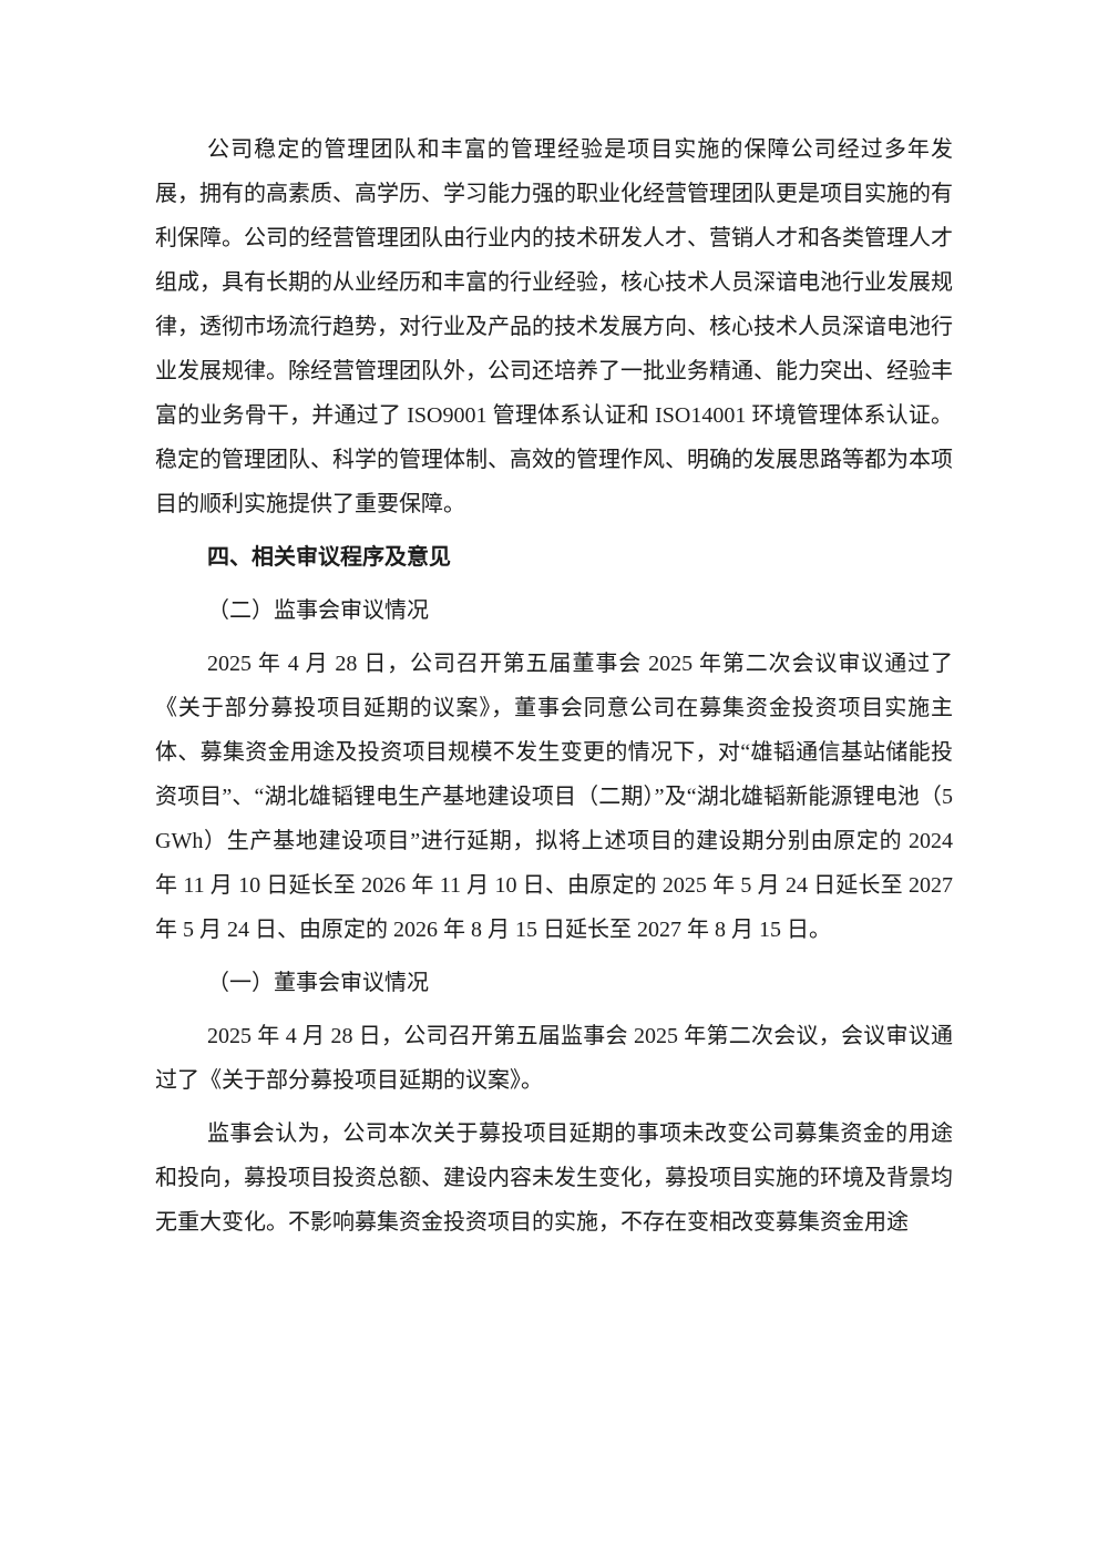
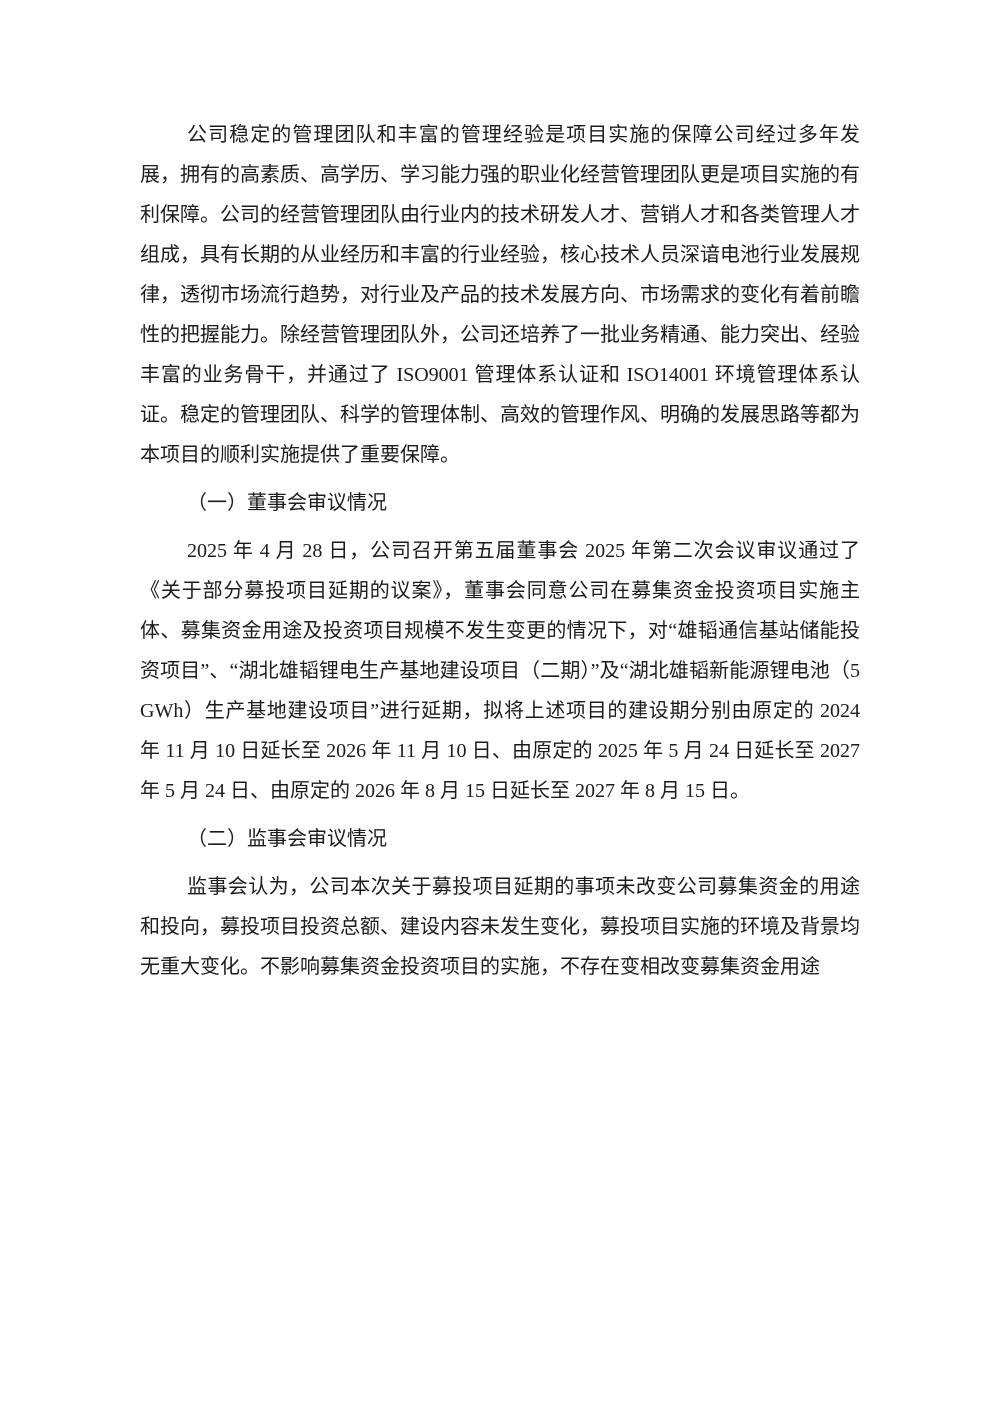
- 公司稳定的管理团队和丰富的管理经验是项目实施的保障公司经过多年发展，拥有的高素质、高学历、学习能力强的职业化经营管理团队更是项目实施的有利保障。公司的经营管理团队由行业内的技术研发人才、营销人才和各类管理人才组成，具有长期的从业经历和丰富的行业经验，核心技术人员深谙电池行业发展规律，透彻市场流行趋势，对行业及产品的技术发展方向、核心技术人员深谙电池行业发展规律。除经营管理团队外，公司还培养了一批业务精通、能力突出、经验丰富的业务骨干，并通过了 ISO9001 管理体系认证和 ISO14001 环境管理体系认证。稳定的管理团队、科学的管理体制、高效的管理作风、明确的发展思路等都为本项目的顺利实施提供了重要保障。
+ 公司稳定的管理团队和丰富的管理经验是项目实施的保障公司经过多年发展，拥有的高素质、高学历、学习能力强的职业化经营管理团队更是项目实施的有利保障。公司的经营管理团队由行业内的技术研发人才、营销人才和各类管理人才组成，具有长期的从业经历和丰富的行业经验，核心技术人员深谙电池行业发展规律，透彻市场流行趋势，对行业及产品的技术发展方向、市场需求的变化有着前瞻性的把握能力。除经营管理团队外，公司还培养了一批业务精通、能力突出、经验丰富的业务骨干，并通过了 ISO9001 管理体系认证和 ISO14001 环境管理体系认证。稳定的管理团队、科学的管理体制、高效的管理作风、明确的发展思路等都为本项目的顺利实施提供了重要保障。
- 四、相关审议程序及意见
- （二）监事会审议情况
+ （一）董事会审议情况
  2025 年 4 月 28 日，公司召开第五届董事会 2025 年第二次会议审议通过了《关于部分募投项目延期的议案》，董事会同意公司在募集资金投资项目实施主体、募集资金用途及投资项目规模不发生变更的情况下，对“雄韬通信基站储能投资项目”、“湖北雄韬锂电生产基地建设项目（二期）”及“湖北雄韬新能源锂电池（5GWh）生产基地建设项目”进行延期，拟将上述项目的建设期分别由原定的 2024 年 11 月 10 日延长至 2026 年 11 月 10 日、由原定的 2025 年 5 月 24 日延长至 2027 年 5 月 24 日、由原定的 2026 年 8 月 15 日延长至 2027 年 8 月 15 日。
- （一）董事会审议情况
+ （二）监事会审议情况
- 2025 年 4 月 28 日，公司召开第五届监事会 2025 年第二次会议，会议审议通过了《关于部分募投项目延期的议案》。
  监事会认为，公司本次关于募投项目延期的事项未改变公司募集资金的用途和投向，募投项目投资总额、建设内容未发生变化，募投项目实施的环境及背景均无重大变化。不影响募集资金投资项目的实施，不存在变相改变募集资金用途
